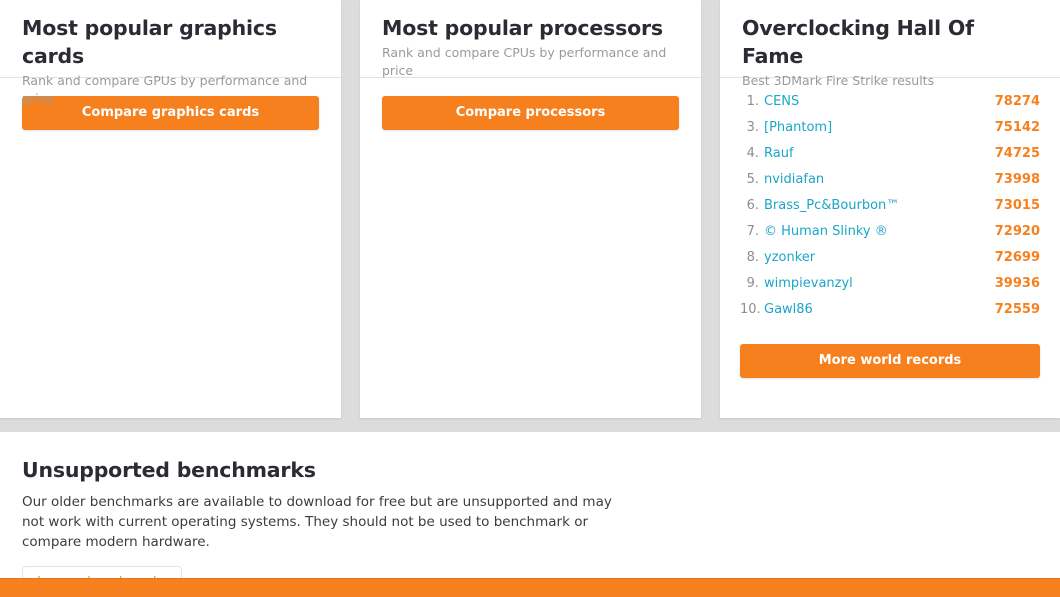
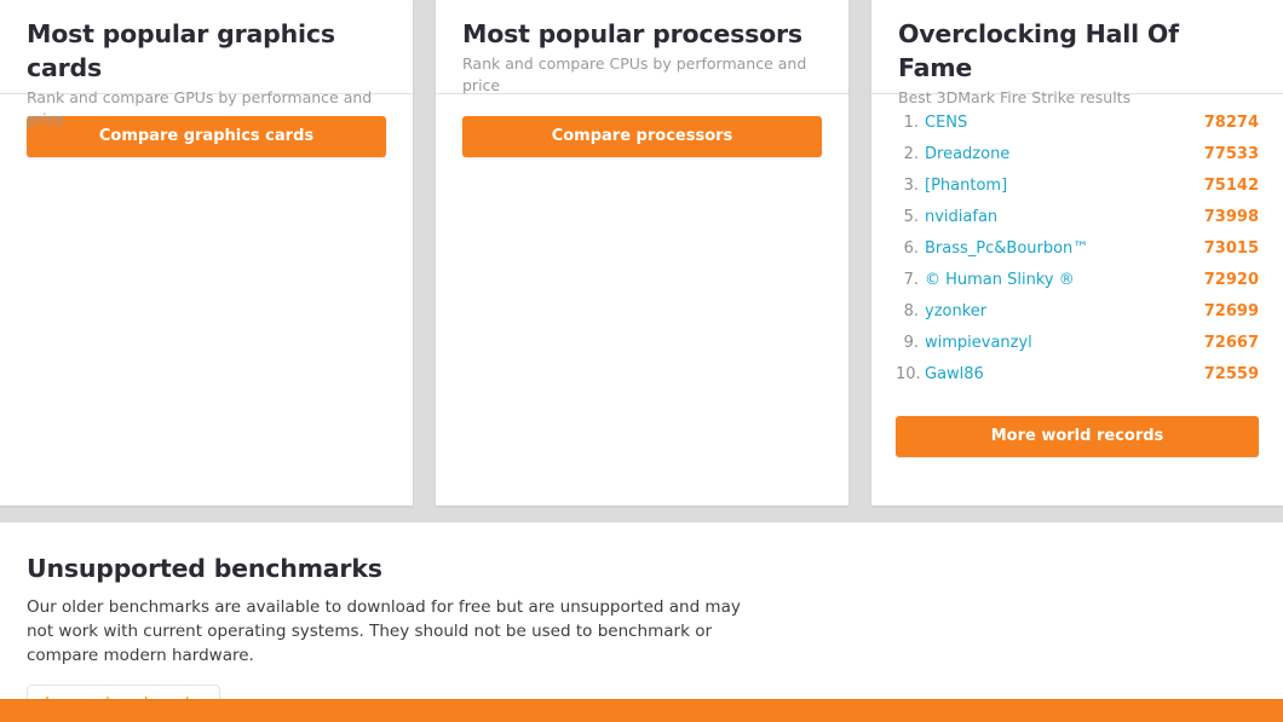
  Most popular graphics cards
  Rank and compare GPUs by performance and price
  Compare graphics cards
  Most popular processors
  Rank and compare CPUs by performance and price
  Compare processors
  Overclocking Hall Of Fame
  Best 3DMark Fire Strike results
  1.
  CENS
  78274
+ 2.
+ Dreadzone
+ 77533
  3.
  [Phantom]
  75142
- 4.
- Rauf
- 74725
  5.
  nvidiafan
  73998
  6.
  Brass_Pc&Bourbon™
  73015
  7.
  © Human Slinky ®
  72920
  8.
  yzonker
  72699
  9.
  wimpievanzyl
- 39936
+ 72667
  10.
  Gawl86
  72559
  More world records
  Unsupported benchmarks
  Our older benchmarks are available to download for free but are unsupported and may not work with current operating systems. They should not be used to benchmark or compare modern hardware.
